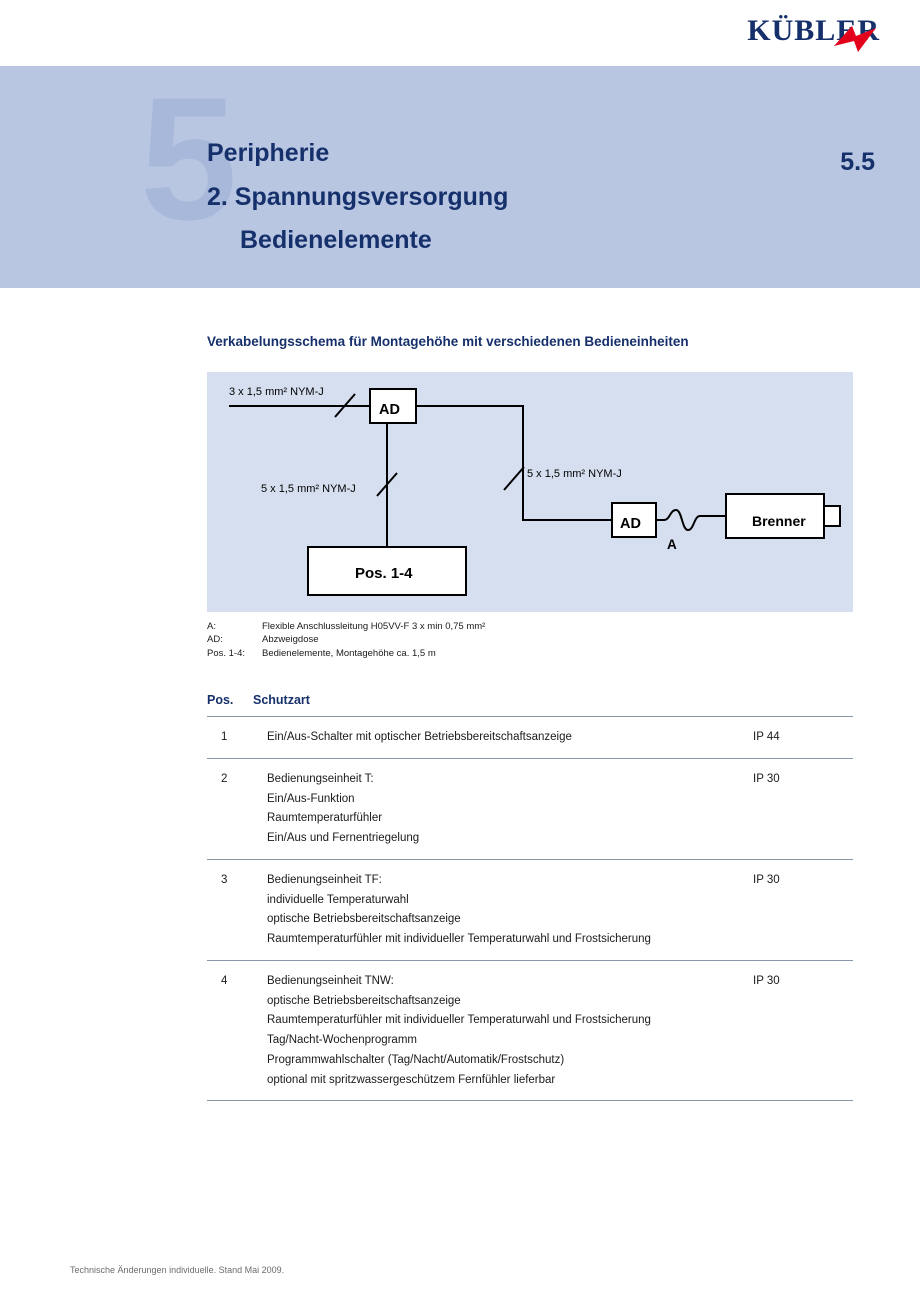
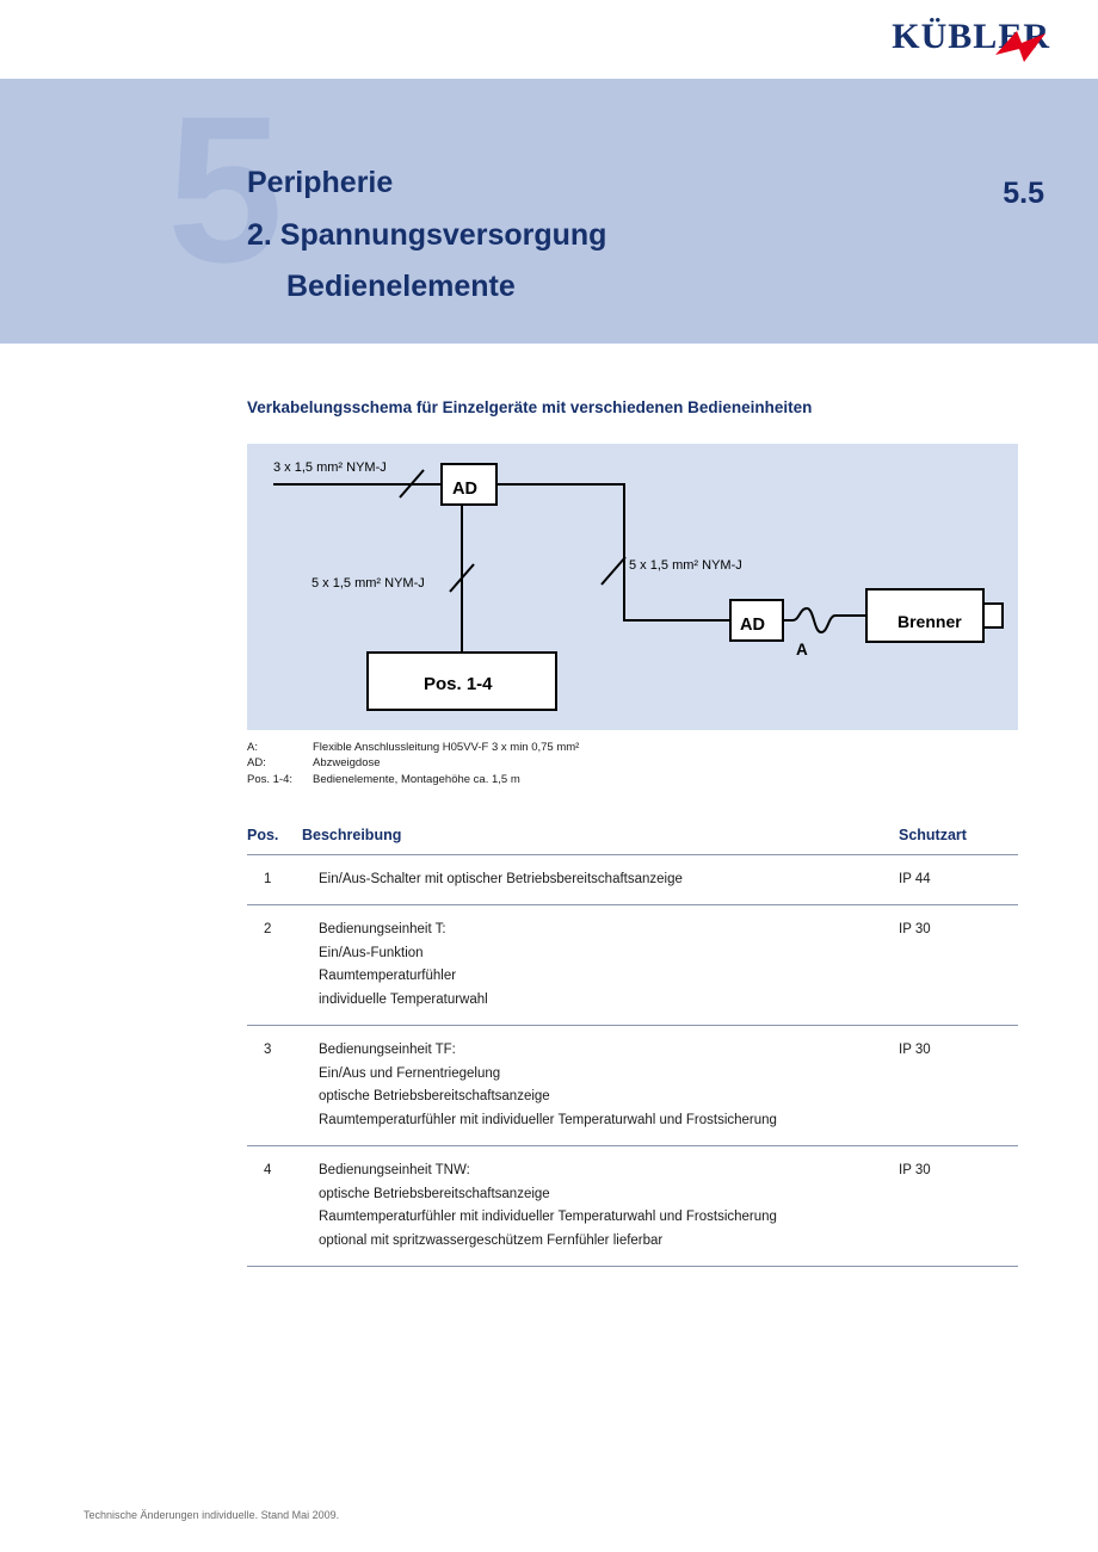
  KÜBLER
  5
  Peripherie
  2. Spannungsversorgung
  Bedienelemente
  5.5
- Verkabelungsschema für Montagehöhe mit verschiedenen Bedieneinheiten
+ Verkabelungsschema für Einzelgeräte mit verschiedenen Bedieneinheiten
  3 x 1,5 mm² NYM-J
  5 x 1,5 mm² NYM-J
  5 x 1,5 mm² NYM-J
  AD
  AD
  A
  Brenner
  Pos. 1-4
  A:
  Flexible Anschlussleitung H05VV-F 3 x min 0,75 mm²
  AD:
  Abzweigdose
  Pos. 1-4:
  Bedienelemente, Montagehöhe ca. 1,5 m
  Pos.
+ Beschreibung
  Schutzart
  1
  Ein/Aus-Schalter mit optischer Betriebsbereitschaftsanzeige
  IP 44
  2
  Bedienungseinheit T:
  Ein/Aus-Funktion
  Raumtemperaturfühler
- Ein/Aus und Fernentriegelung
+ individuelle Temperaturwahl
  IP 30
  3
  Bedienungseinheit TF:
- individuelle Temperaturwahl
+ Ein/Aus und Fernentriegelung
  optische Betriebsbereitschaftsanzeige
  Raumtemperaturfühler mit individueller Temperaturwahl und Frostsicherung
  IP 30
  4
  Bedienungseinheit TNW:
  optische Betriebsbereitschaftsanzeige
  Raumtemperaturfühler mit individueller Temperaturwahl und Frostsicherung
- Tag/Nacht-Wochenprogramm
- Programmwahlschalter (Tag/Nacht/Automatik/Frostschutz)
  optional mit spritzwassergeschützem Fernfühler lieferbar
  IP 30
  Technische Änderungen individuelle. Stand Mai 2009.
